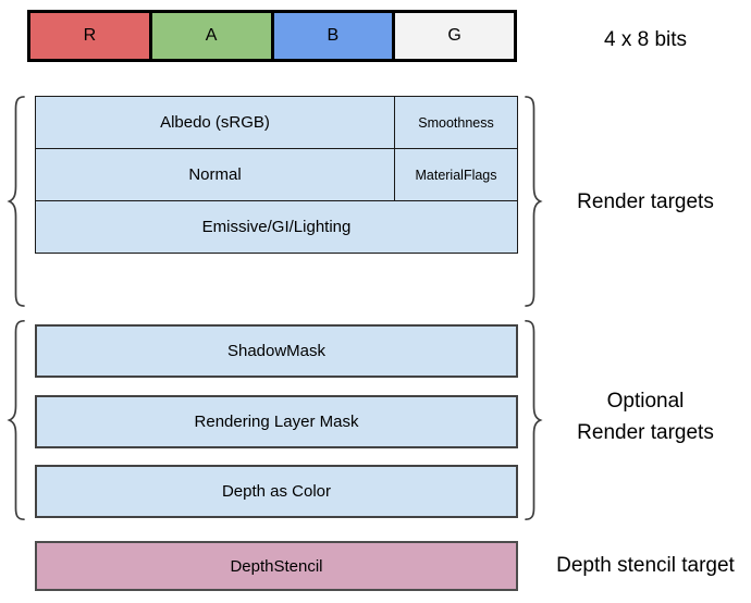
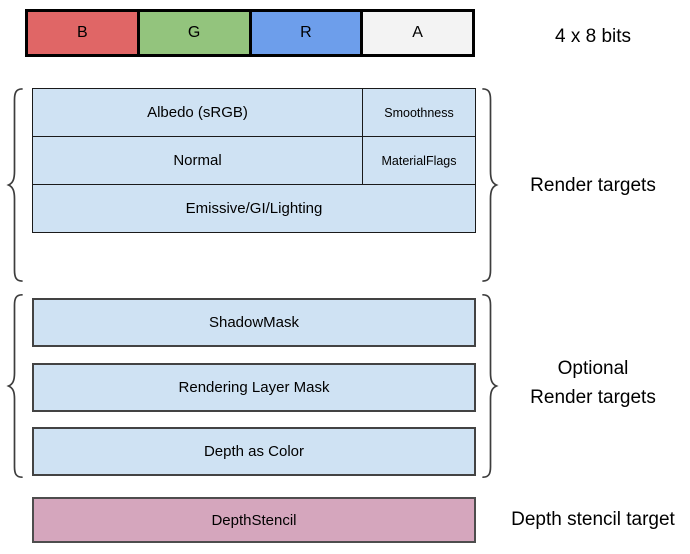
- R
+ B
- A
+ G
- B
+ R
- G
+ A
  4 x 8 bits
  Albedo (sRGB)
  Smoothness
  Normal
  MaterialFlags
  Emissive/GI/Lighting
  Render targets
  ShadowMask
  Rendering Layer Mask
  Depth as Color
  Optional
  Render targets
  DepthStencil
  Depth stencil target
